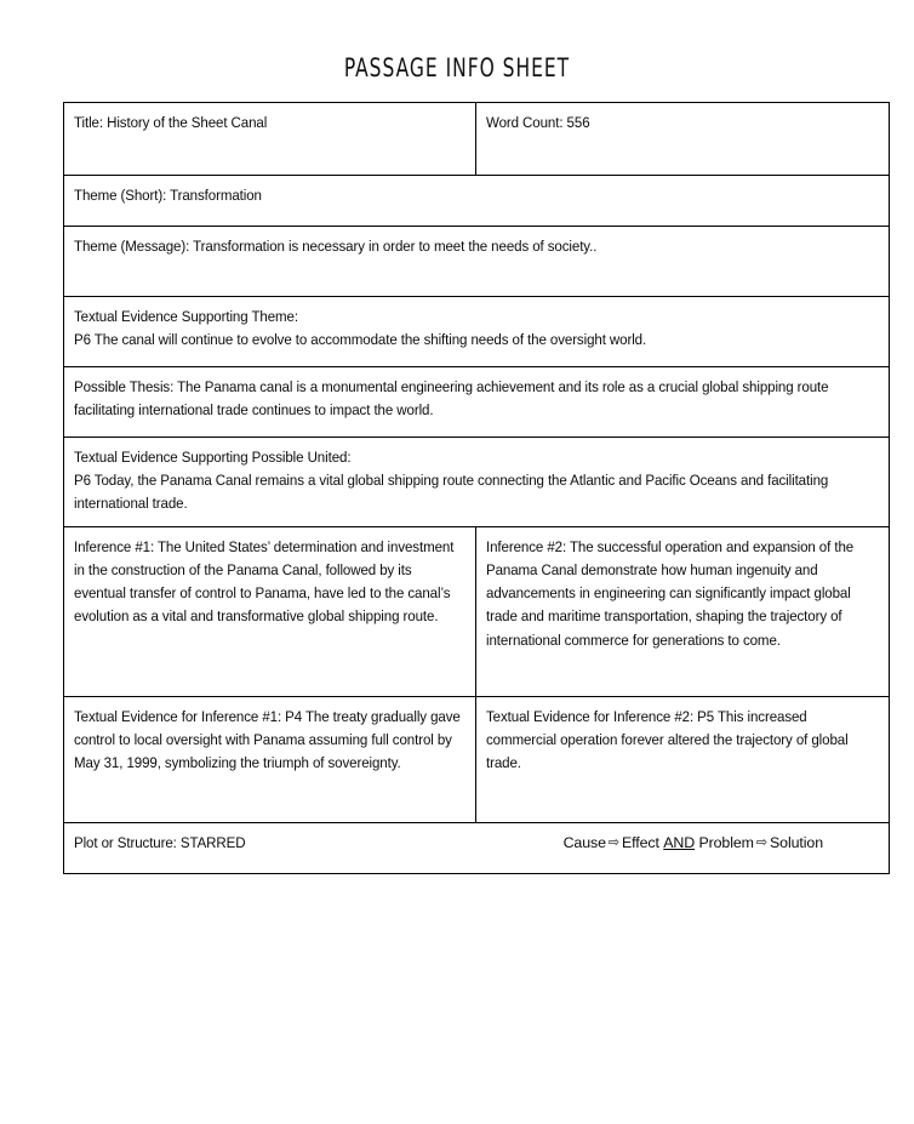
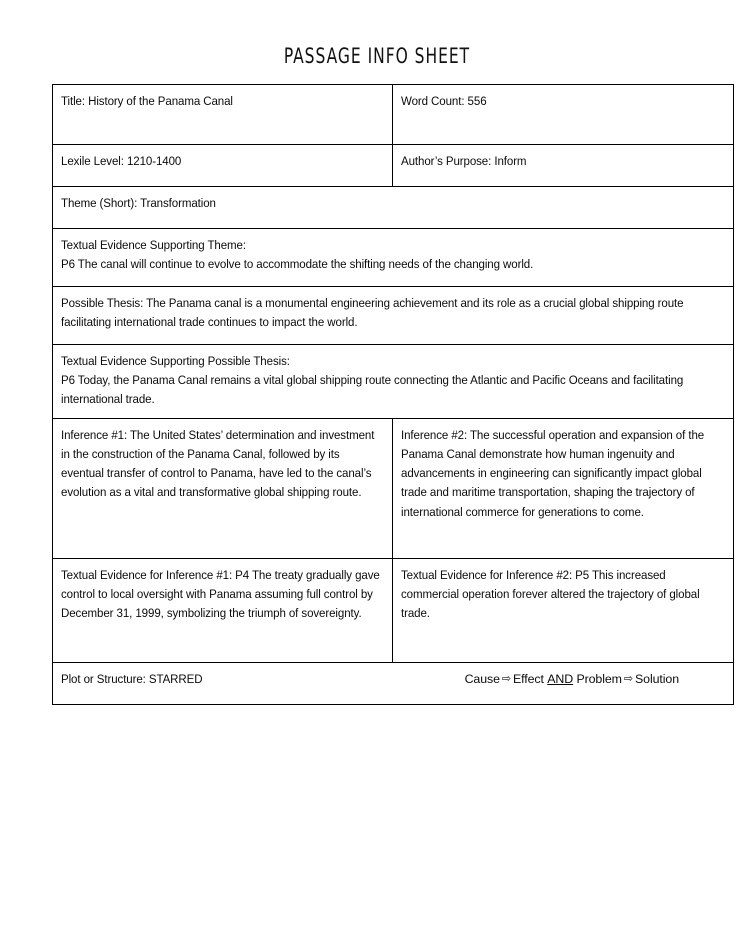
  PASSAGE INFO SHEET
- Title: History of the Sheet Canal	Word Count: 556
+ Title: History of the Panama Canal	Word Count: 556
+ Lexile Level: 1210-1400	Author’s Purpose: Inform
  Theme (Short): Transformation
- Theme (Message): Transformation is necessary in order to meet the needs of society..
- Textual Evidence Supporting Theme: P6 The canal will continue to evolve to accommodate the shifting needs of the oversight world.
+ Textual Evidence Supporting Theme: P6 The canal will continue to evolve to accommodate the shifting needs of the changing world.
  Possible Thesis: The Panama canal is a monumental engineering achievement and its role as a crucial global shipping route facilitating international trade continues to impact the world.
- Textual Evidence Supporting Possible United: P6 Today, the Panama Canal remains a vital global shipping route connecting the Atlantic and Pacific Oceans and facilitating international trade.
+ Textual Evidence Supporting Possible Thesis: P6 Today, the Panama Canal remains a vital global shipping route connecting the Atlantic and Pacific Oceans and facilitating international trade.
  Inference #1: The United States’ determination and investment in the construction of the Panama Canal, followed by its eventual transfer of control to Panama, have led to the canal’s evolution as a vital and transformative global shipping route.	Inference #2: The successful operation and expansion of the Panama Canal demonstrate how human ingenuity and advancements in engineering can significantly impact global trade and maritime transportation, shaping the trajectory of international commerce for generations to come.
- Textual Evidence for Inference #1: P4 The treaty gradually gave control to local oversight with Panama assuming full control by May 31, 1999, symbolizing the triumph of sovereignty.	Textual Evidence for Inference #2: P5 This increased commercial operation forever altered the trajectory of global trade.
+ Textual Evidence for Inference #1: P4 The treaty gradually gave control to local oversight with Panama assuming full control by December 31, 1999, symbolizing the triumph of sovereignty.	Textual Evidence for Inference #2: P5 This increased commercial operation forever altered the trajectory of global trade.
  Plot or Structure: STARRED Cause ⇨ Effect AND Problem ⇨ Solution
